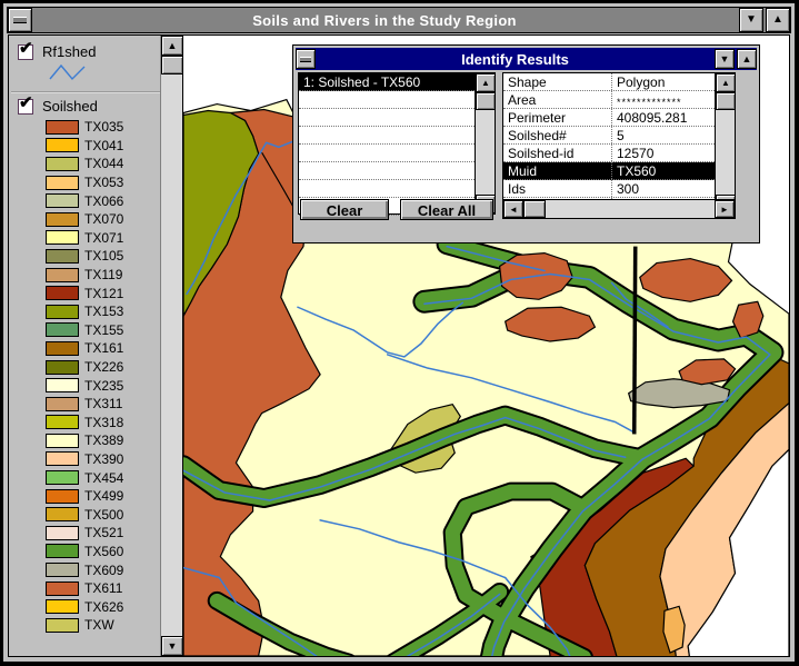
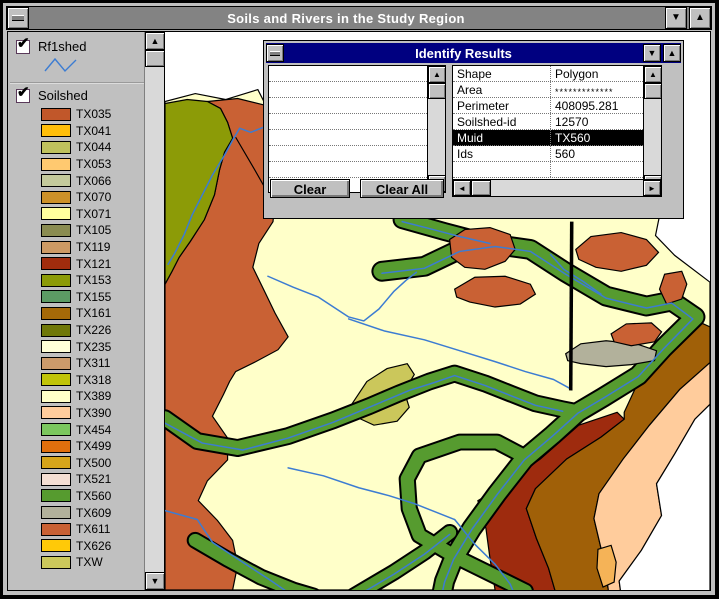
  Soils and Rivers in the Study Region
  ▼
  ▲
  ✔
  Rf1shed
  ✔
  Soilshed
  TX035
  TX041
  TX044
  TX053
  TX066
  TX070
  TX071
  TX105
  TX119
  TX121
  TX153
  TX155
  TX161
  TX226
  TX235
  TX311
  TX318
  TX389
  TX390
  TX454
  TX499
  TX500
  TX521
  TX560
  TX609
  TX611
  TX626
  TXW
  ▲
  ▼
  Identify Results
  ▼
  ▲
- 1: Soilshed - TX560
  ▲
  Shape
  Polygon
  Area
  *************
  Perimeter
  408095.281
- Soilshed#
- 5
  Soilshed-id
  12570
  Muid
  TX560
  Ids
- 300
+ 560
  ▲
  Clear
  Clear All
  ◄
  ►
